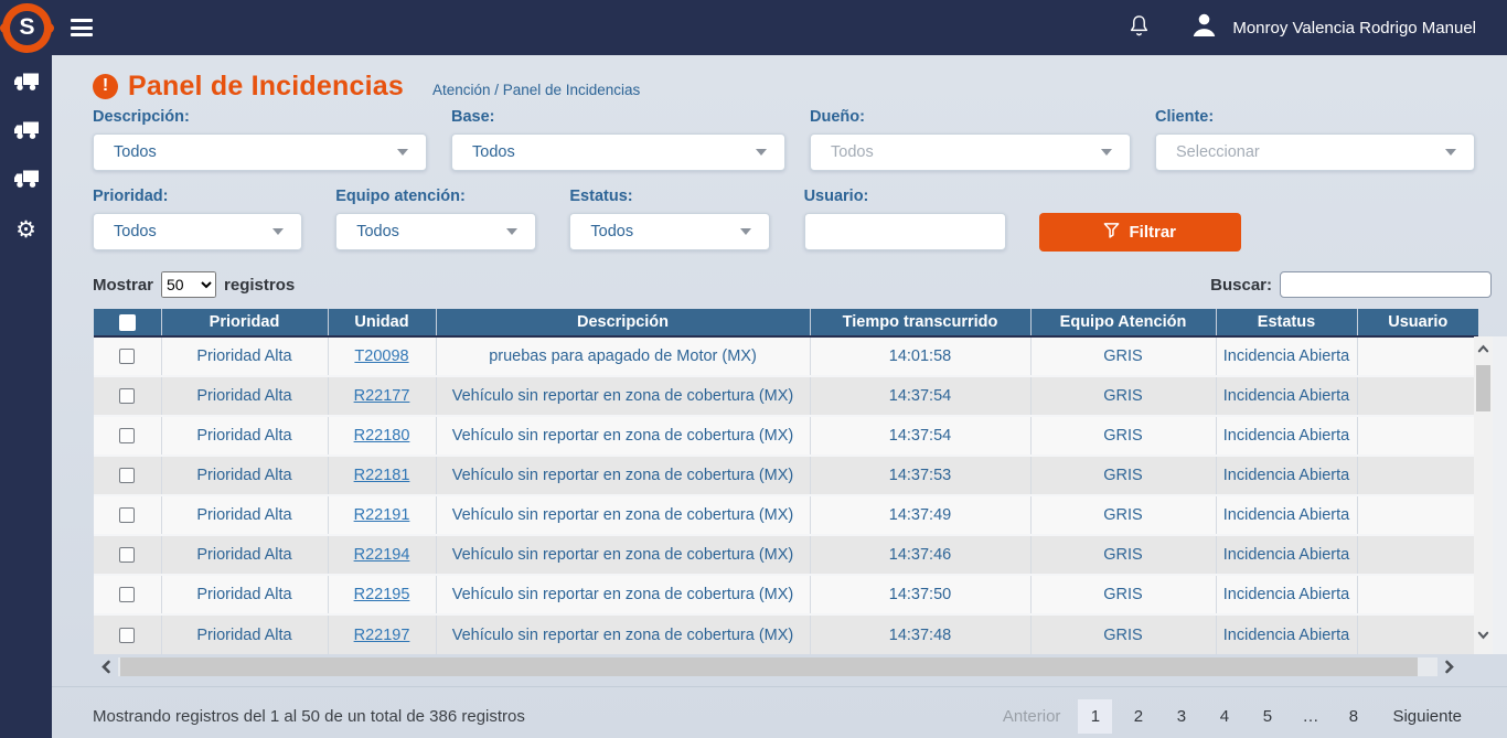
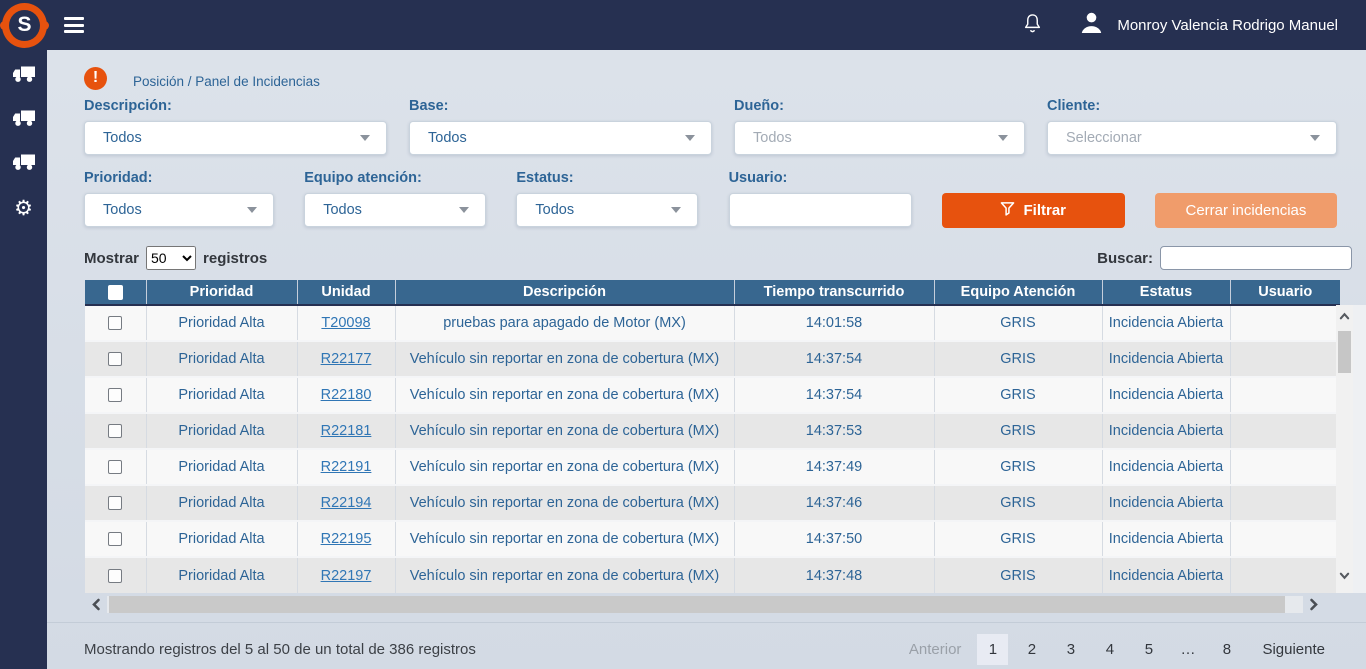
  S
  Monroy Valencia Rodrigo Manuel
  ⚙
  !
- Panel de Incidencias
- Atención / Panel de Incidencias
+ Posición / Panel de Incidencias
  Descripción:
  Todos
  Base:
  Todos
  Dueño:
  Todos
  Cliente:
  Seleccionar
  Prioridad:
  Todos
  Equipo atención:
  Todos
  Estatus:
  Todos
  Usuario:
  Filtrar
+ Cerrar incidencias
  Mostrar
  50
  registros
  Buscar:
  	Prioridad	Unidad	Descripción	Tiempo transcurrido	Equipo Atención	Estatus	Usuario
  	Prioridad Alta	T20098	pruebas para apagado de Motor (MX)	14:01:58	GRIS	Incidencia Abierta
  	Prioridad Alta	R22177	Vehículo sin reportar en zona de cobertura (MX)	14:37:54	GRIS	Incidencia Abierta
  	Prioridad Alta	R22180	Vehículo sin reportar en zona de cobertura (MX)	14:37:54	GRIS	Incidencia Abierta
  	Prioridad Alta	R22181	Vehículo sin reportar en zona de cobertura (MX)	14:37:53	GRIS	Incidencia Abierta
  	Prioridad Alta	R22191	Vehículo sin reportar en zona de cobertura (MX)	14:37:49	GRIS	Incidencia Abierta
  	Prioridad Alta	R22194	Vehículo sin reportar en zona de cobertura (MX)	14:37:46	GRIS	Incidencia Abierta
  	Prioridad Alta	R22195	Vehículo sin reportar en zona de cobertura (MX)	14:37:50	GRIS	Incidencia Abierta
  	Prioridad Alta	R22197	Vehículo sin reportar en zona de cobertura (MX)	14:37:48	GRIS	Incidencia Abierta
- Mostrando registros del 1 al 50 de un total de 386 registros
+ Mostrando registros del 5 al 50 de un total de 386 registros
  Anterior
  1
  2
  3
  4
  5
  …
  8
  Siguiente
